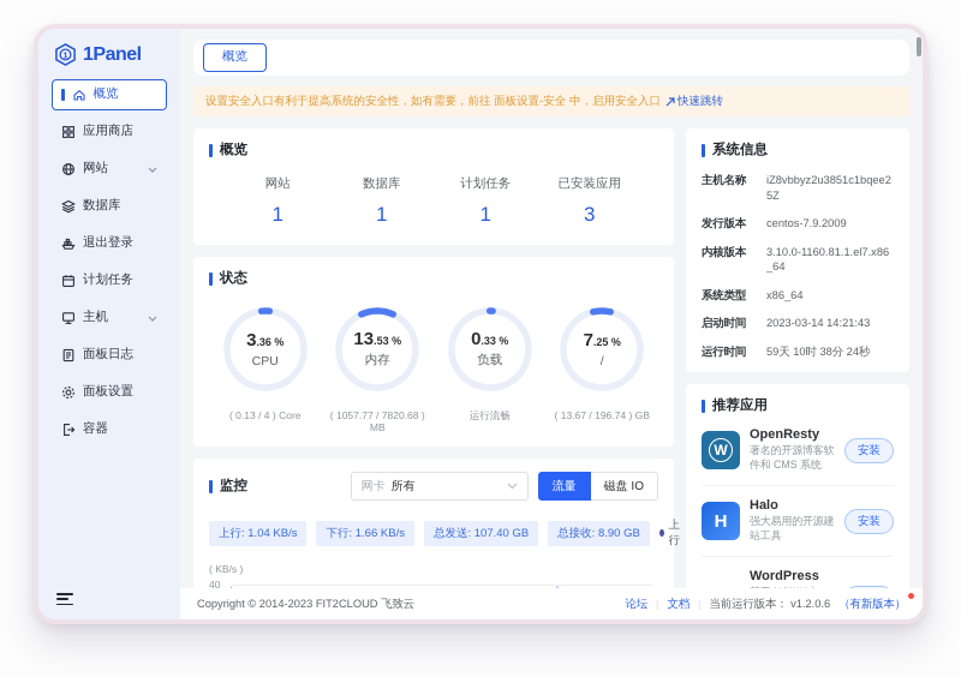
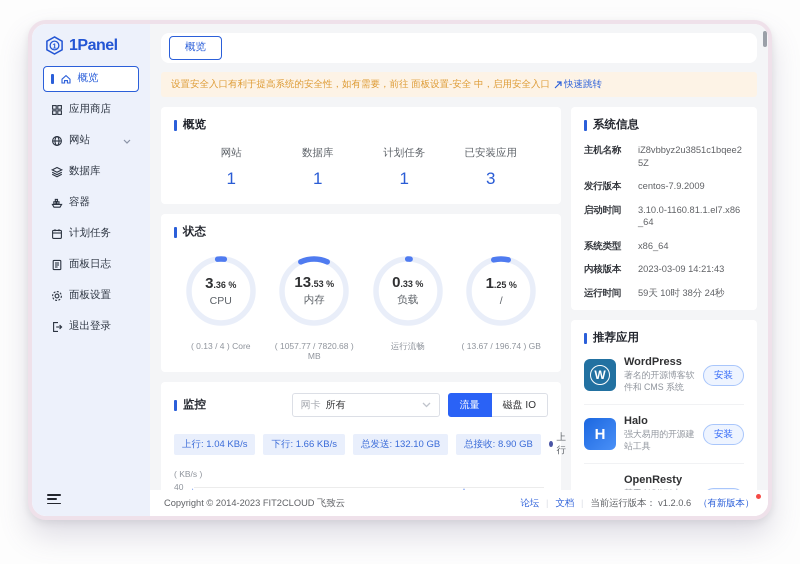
  1
  1Panel
  概览
  应用商店
  网站
  数据库
- 退出登录
+ 容器
  计划任务
- 主机
  面板日志
  面板设置
- 容器
+ 退出登录
  概览
  设置安全入口有利于提高系统的安全性，如有需要，前往 面板设置-安全 中，启用安全入口
  快速跳转
  概览
  网站
  1
  数据库
  1
  计划任务
  1
  已安装应用
  3
  状态
  3.36 %
  CPU
  ( 0.13 / 4 ) Core
  13.53 %
  内存
  ( 1057.77 / 7820.68 ) MB
  0.33 %
  负载
  运行流畅
- 7.25 %
+ 1.25 %
  /
  ( 13.67 / 196.74 ) GB
  监控
  网卡
  所有
  流量
  磁盘 IO
  上行: 1.04 KB/s
  下行: 1.66 KB/s
- 总发送: 107.40 GB
+ 总发送: 132.10 GB
  总接收: 8.90 GB
  上行
  ( KB/s )
  40
  系统信息
  主机名称
  iZ8vbbyz2u3851c1bqee25Z
  发行版本
  centos-7.9.2009
- 内核版本
+ 启动时间
  3.10.0-1160.81.1.el7.x86_64
  系统类型
  x86_64
- 启动时间
+ 内核版本
- 2023-03-14 14:21:43
+ 2023-03-09 14:21:43
  运行时间
  59天 10时 38分 24秒
  推荐应用
  W
- OpenResty
+ WordPress
  著名的开源博客软件和 CMS 系统
  安装
  H
  Halo
  强大易用的开源建站工具
  安装
- WordPress
+ OpenResty
  Copyright © 2014-2023 FIT2CLOUD 飞致云
  论坛
  文档
  当前运行版本： v1.2.0.6
  （有新版本）
